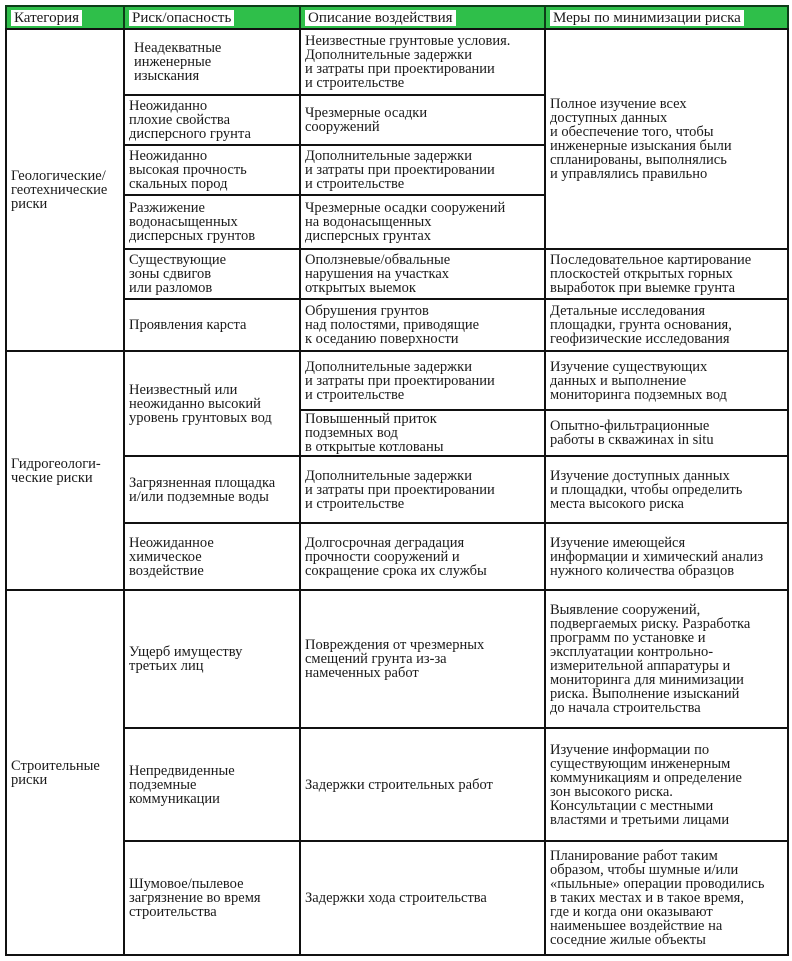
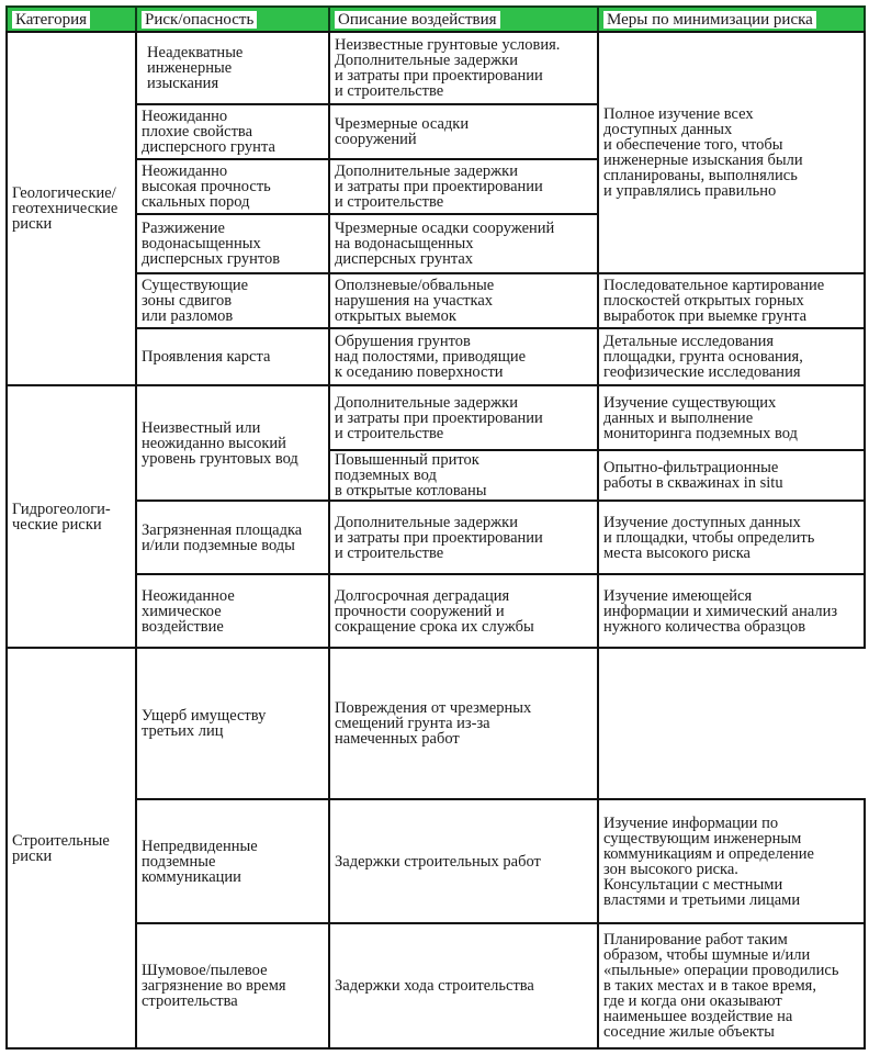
  Категория
  Риск/опасность
  Описание воздействия
  Меры по минимизации риска
  Геологические/
  геотехнические
  риски
  Неадекватные
  инженерные
  изыскания
  Неожиданно
  плохие свойства
  дисперсного грунта
  Неожиданно
  высокая прочность
  скальных пород
  Разжижение
  водонасыщенных
  дисперсных грунтов
  Существующие
  зоны сдвигов
  или разломов
  Проявления карста
  Неизвестные грунтовые условия.
  Дополнительные задержки
  и затраты при проектировании
  и строительстве
  Чрезмерные осадки
  сооружений
  Дополнительные задержки
  и затраты при проектировании
  и строительстве
  Чрезмерные осадки сооружений
  на водонасыщенных
  дисперсных грунтах
  Оползневые/обвальные
  нарушения на участках
  открытых выемок
  Обрушения грунтов
  над полостями, приводящие
  к оседанию поверхности
  Полное изучение всех
  доступных данных
  и обеспечение того, чтобы
  инженерные изыскания были
  спланированы, выполнялись
  и управлялись правильно
  Последовательное картирование
  плоскостей открытых горных
  выработок при выемке грунта
  Детальные исследования
  площадки, грунта основания,
  геофизические исследования
  Гидрогеологи-
  ческие риски
  Неизвестный или
  неожиданно высокий
  уровень грунтовых вод
  Загрязненная площадка
  и/или подземные воды
  Неожиданное
  химическое
  воздействие
  Дополнительные задержки
  и затраты при проектировании
  и строительстве
  Повышенный приток
  подземных вод
  в открытые котлованы
  Дополнительные задержки
  и затраты при проектировании
  и строительстве
  Долгосрочная деградация
  прочности сооружений и
  сокращение срока их службы
  Изучение существующих
  данных и выполнение
  мониторинга подземных вод
  Опытно-фильтрационные
  работы в скважинах in situ
  Изучение доступных данных
  и площадки, чтобы определить
  места высокого риска
  Изучение имеющейся
  информации и химический анализ
  нужного количества образцов
  Строительные
  риски
  Ущерб имуществу
  третьих лиц
  Непредвиденные
  подземные
  коммуникации
  Шумовое/пылевое
  загрязнение во время
  строительства
  Повреждения от чрезмерных
  смещений грунта из-за
  намеченных работ
  Задержки строительных работ
  Задержки хода строительства
- Выявление сооружений,
- подвергаемых риску. Разработка
- программ по установке и
- эксплуатации контрольно-
- измерительной аппаратуры и
- мониторинга для минимизации
- риска. Выполнение изысканий
- до начала строительства
  Изучение информации по
  существующим инженерным
  коммуникациям и определение
  зон высокого риска.
  Консультации с местными
  властями и третьими лицами
  Планирование работ таким
  образом, чтобы шумные и/или
  «пыльные» операции проводились
  в таких местах и в такое время,
  где и когда они оказывают
  наименьшее воздействие на
  соседние жилые объекты
